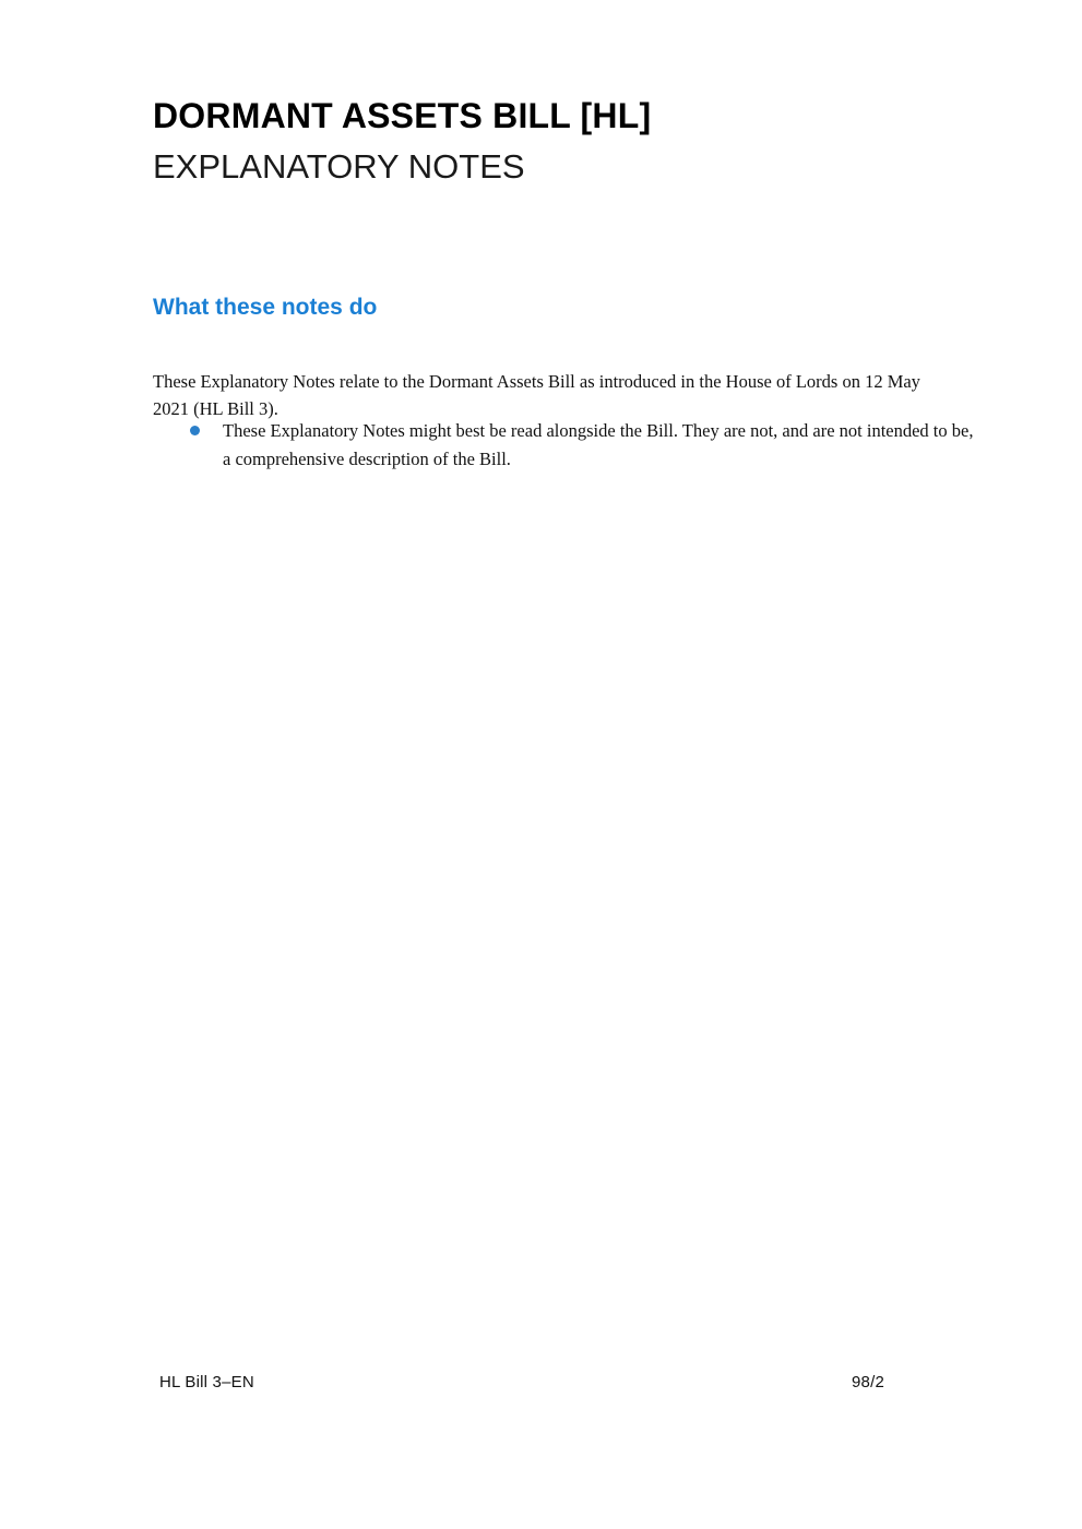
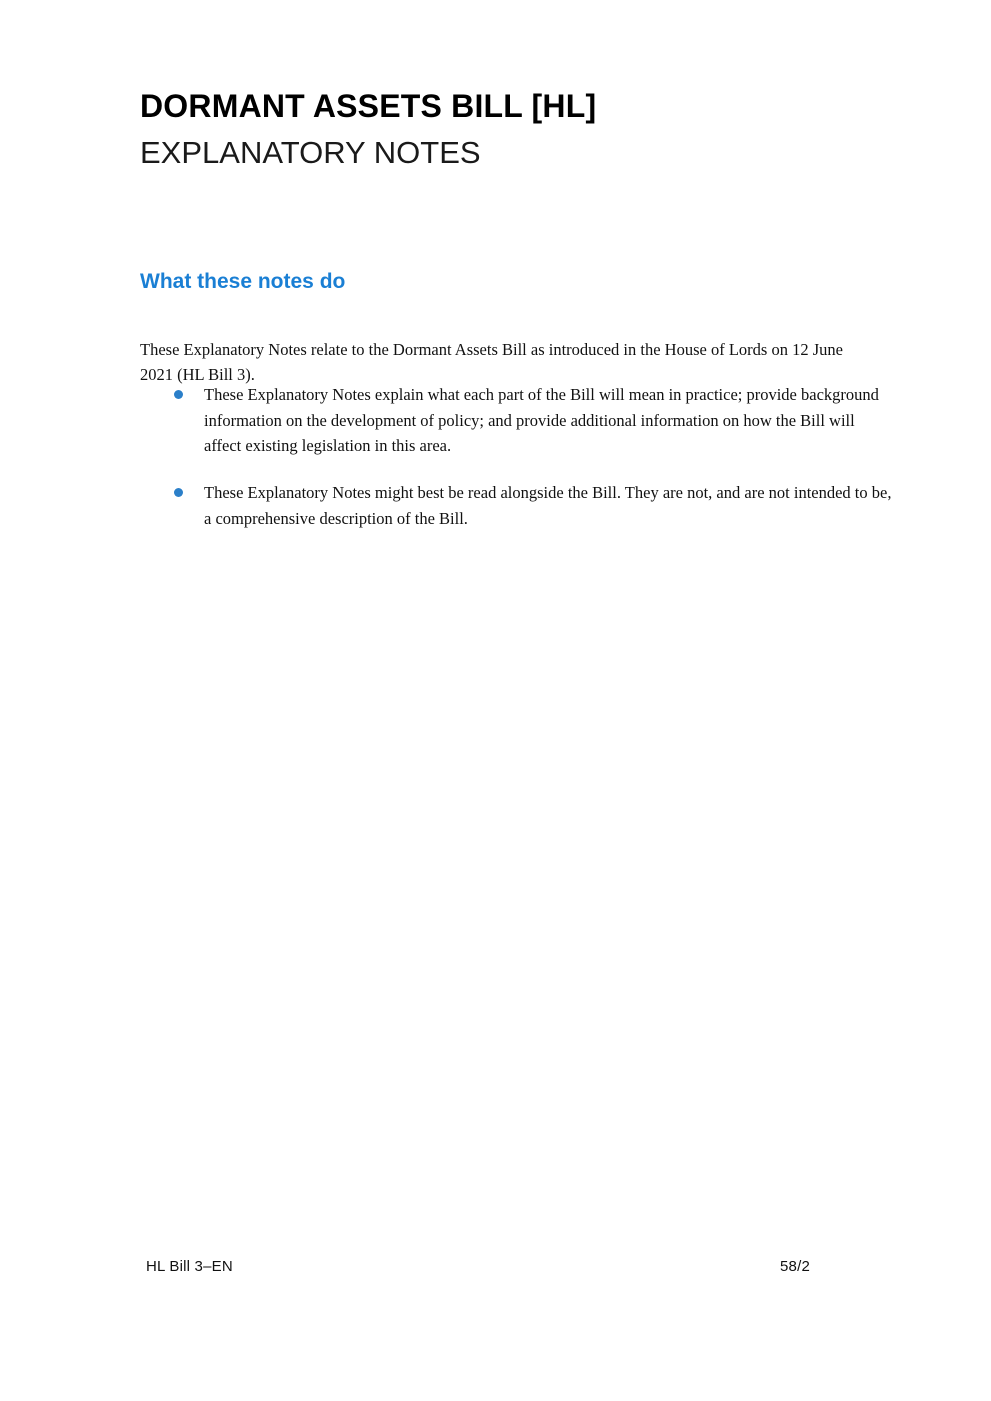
  DORMANT ASSETS BILL [HL]
  EXPLANATORY NOTES
  What these notes do
- These Explanatory Notes relate to the Dormant Assets Bill as introduced in the House of Lords on 12 May 2021 (HL Bill 3).
+ These Explanatory Notes relate to the Dormant Assets Bill as introduced in the House of Lords on 12 June 2021 (HL Bill 3).
+ These Explanatory Notes explain what each part of the Bill will mean in practice; provide background information on the development of policy; and provide additional information on how the Bill will affect existing legislation in this area.
  These Explanatory Notes might best be read alongside the Bill. They are not, and are not intended to be, a comprehensive description of the Bill.
  HL Bill 3–EN
- 98/2
+ 58/2
